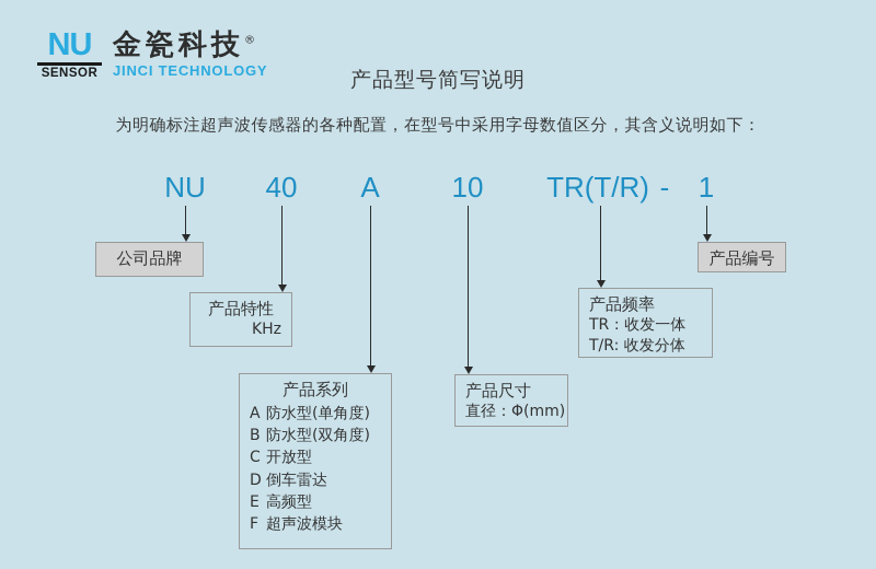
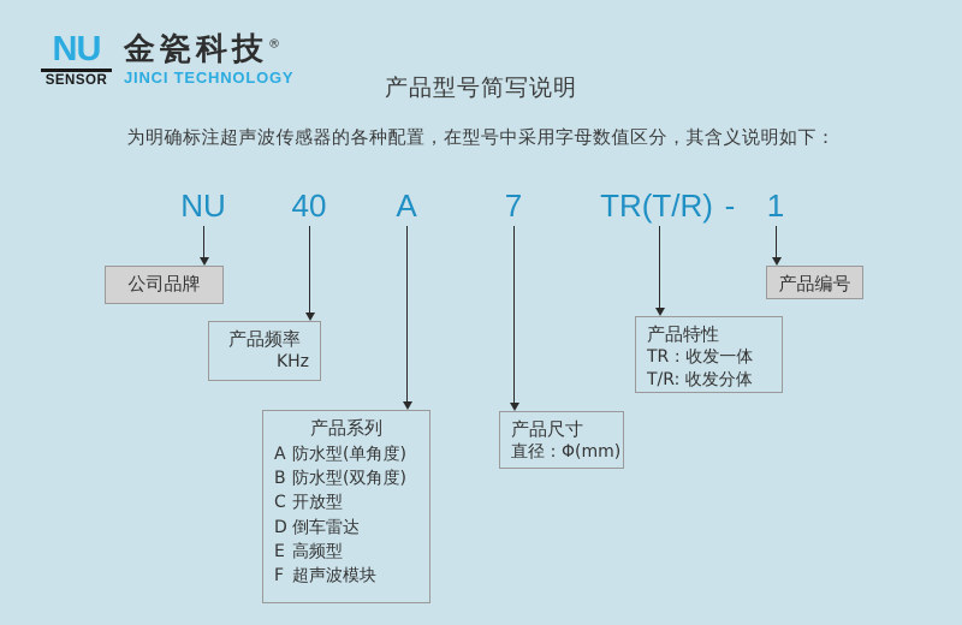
  NU
  SENSOR
  金瓷科技®
  JINCI TECHNOLOGY
  产品型号简写说明
  为明确标注超声波传感器的各种配置，在型号中采用字母数值区分，其含义说明如下：
  NU
  40
  A
- 10
+ 7
  TR(T/R)
  -
  1
  公司品牌
- 产品特性
+ 产品频率
  KHz
  产品系列
  A 防水型(单角度)
  B 防水型(双角度)
  C 开放型
  D 倒车雷达
  E 高频型
  F 超声波模块
  产品尺寸
  直径：Φ(mm)
- 产品频率
+ 产品特性
  TR：收发一体
  T/R: 收发分体
  产品编号
